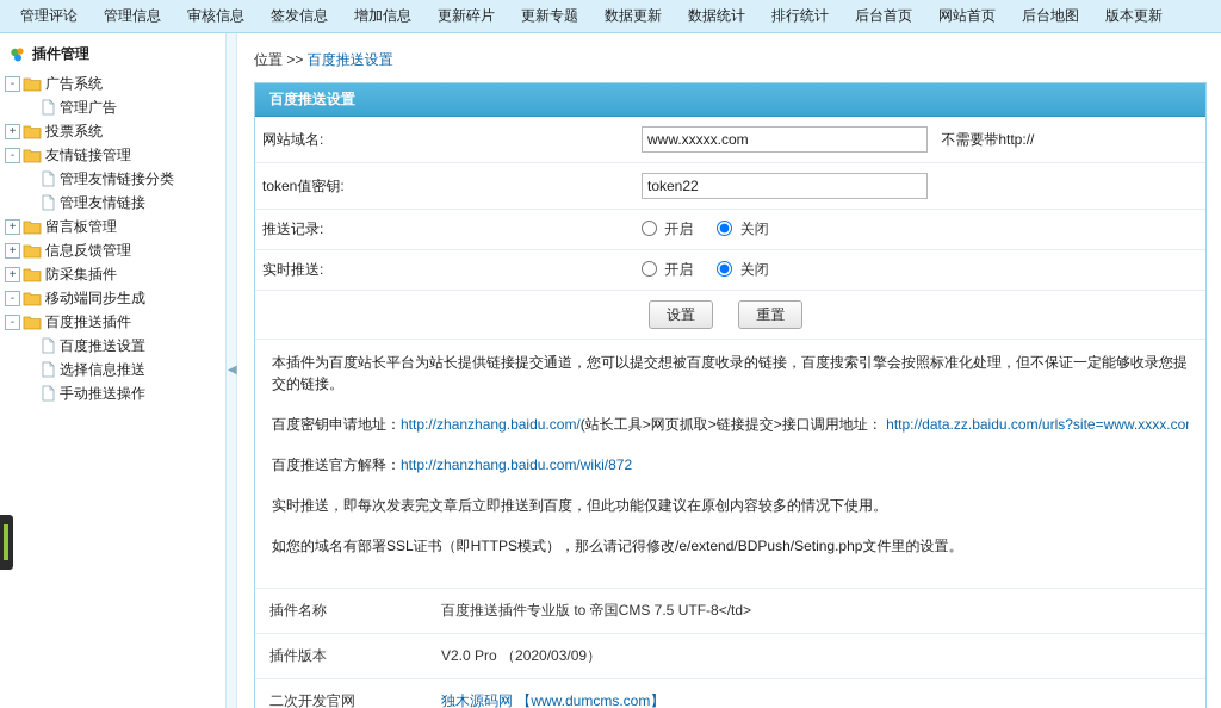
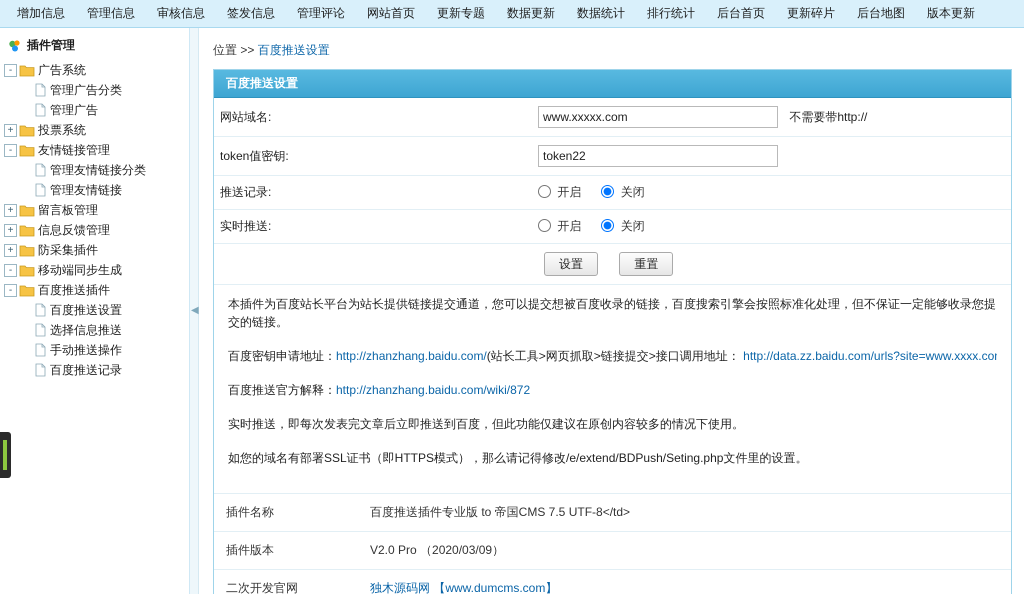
- 管理评论
+ 增加信息
  管理信息
  审核信息
  签发信息
- 增加信息
+ 管理评论
- 更新碎片
+ 网站首页
  更新专题
  数据更新
  数据统计
  排行统计
  后台首页
- 网站首页
+ 更新碎片
  后台地图
  版本更新
  插件管理
  -
  广告系统
+ 管理广告分类
  管理广告
  +
  投票系统
  -
  友情链接管理
  管理友情链接分类
  管理友情链接
  +
  留言板管理
  +
  信息反馈管理
  +
  防采集插件
  -
  移动端同步生成
  -
  百度推送插件
  百度推送设置
  选择信息推送
  手动推送操作
+ 百度推送记录
  ◀
  位置 >> 百度推送设置
  百度推送设置
  网站域名:	www.xxxxx.com 不需要带http://
  token值密钥:	token22
  推送记录:	开启 关闭
  实时推送:	开启 关闭
  设置 重置
  本插件为百度站长平台为站长提供链接提交通道，您可以提交想被百度收录的链接，百度搜索引擎会按照标准化处理，但不保证一定能够收录您提交的链接。
  百度密钥申请地址：http://zhanzhang.baidu.com/(站长工具>网页抓取>链接提交>接口调用地址： http://data.zz.baidu.com/urls?site=www.xxxx.co
  百度推送官方解释：http://zhanzhang.baidu.com/wiki/872
  实时推送，即每次发表完文章后立即推送到百度，但此功能仅建议在原创内容较多的情况下使用。
  如您的域名有部署SSL证书（即HTTPS模式），那么请记得修改/e/extend/BDPush/Seting.php文件里的设置。
  插件名称	百度推送插件专业版 to 帝国CMS 7.5 UTF-8</td>
  插件版本	V2.0 Pro （2020/03/09）
  二次开发官网	独木源码网 【www.dumcms.com】
